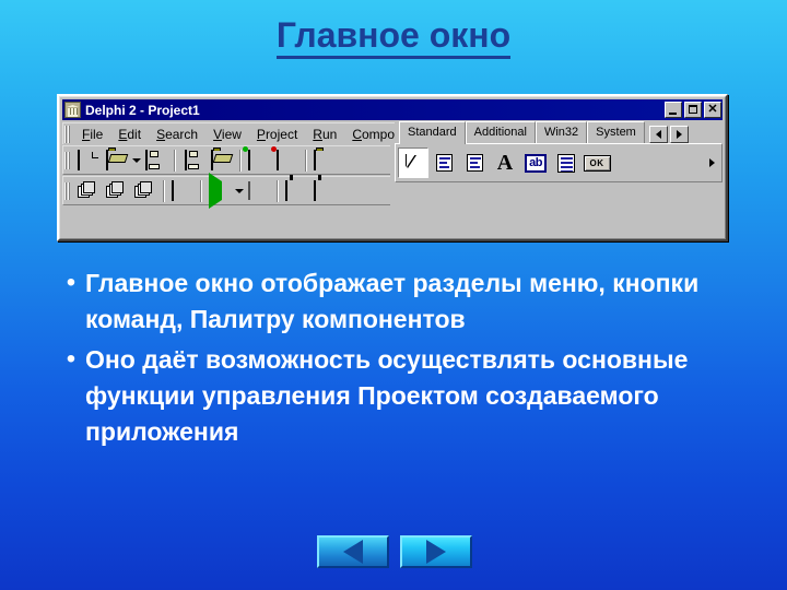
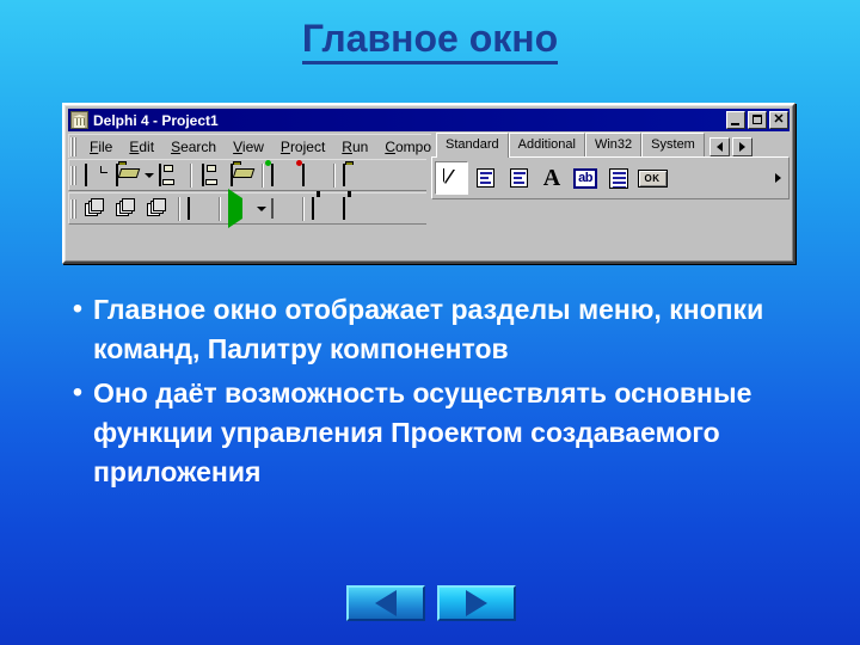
  Главное окно
- Delphi 2 - Project1
+ Delphi 4 - Project1
  ✕
  File
  Edit
  Search
  View
  Project
  Run
  Standard
  Additional
  Win32
  System
  A
  ab
  OK
  •
  Главное окно отображает разделы меню, кнопки команд, Палитру компонентов
  •
  Оно даёт возможность осуществлять основные функции управления Проектом создаваемого приложения
